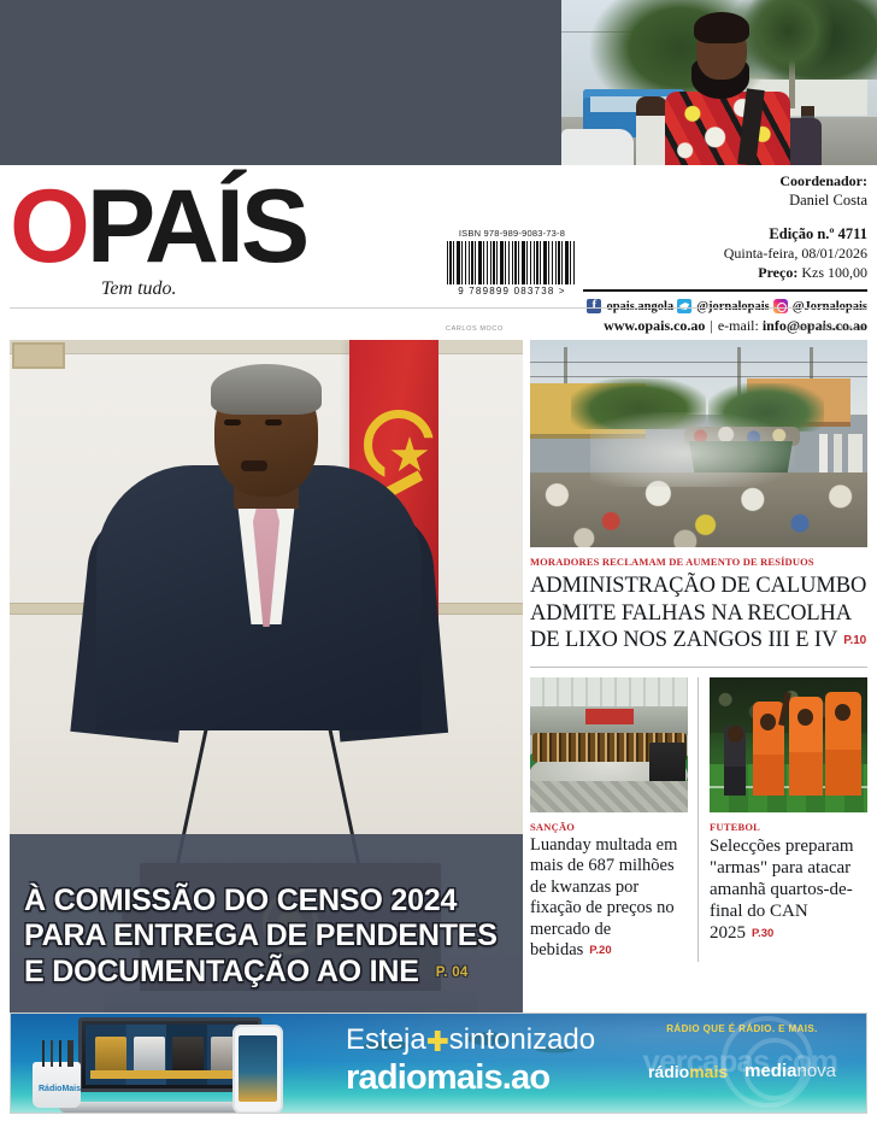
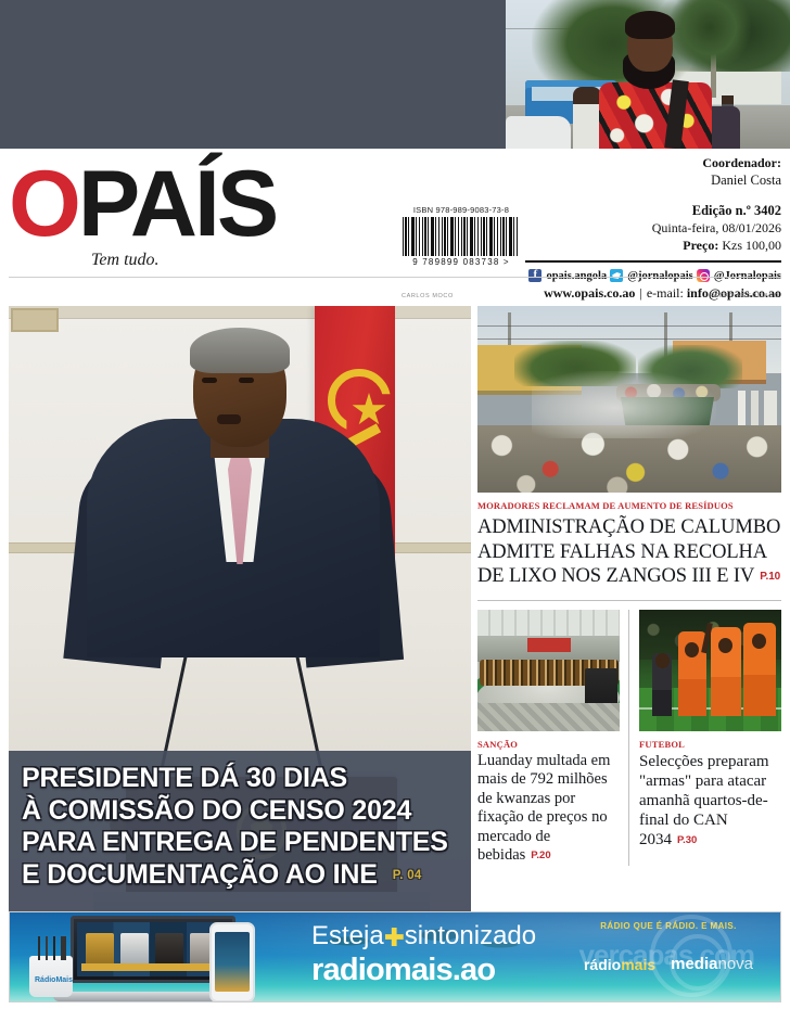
  OPAÍS
  Tem tudo.
  ISBN 978-989-9083-73-8
  9 789899 083738 >
  Coordenador:
  Daniel Costa
- Edição n.º 4711
+ Edição n.º 3402
  Quinta-feira, 08/01/2026
  Preço: Kzs 100,00
  opais.angola
  @jornalopais
  @Jornalopais
  www.opais.co.ao | e-mail: info@opais.co.ao
+ PRESIDENTE DÁ 30 DIAS
  À COMISSÃO DO CENSO 2024
  PARA ENTREGA DE PENDENTES
  E DOCUMENTAÇÃO AO INE P. 04
  MORADORES RECLAMAM DE AUMENTO DE RESÍDUOS
  ADMINISTRAÇÃO DE CALUMBO
  ADMITE FALHAS NA RECOLHA
  DE LIXO NOS ZANGOS III E IV P.10
  SANÇÃO
- Luanday multada em mais de 687 milhões de kwanzas por fixação de preços no mercado de bebidas P.20
+ Luanday multada em mais de 792 milhões de kwanzas por fixação de preços no mercado de bebidas P.20
  FUTEBOL
- Selecções preparam "armas" para atacar amanhã quartos-de-final do CAN 2025 P.30
+ Selecções preparam "armas" para atacar amanhã quartos-de-final do CAN 2034 P.30
  Esteja sintonizado
  radiomais.ao
  RÁDIO QUE É RÁDIO. E MAIS.
  rádiomais
  medianova
  vercapas.com
